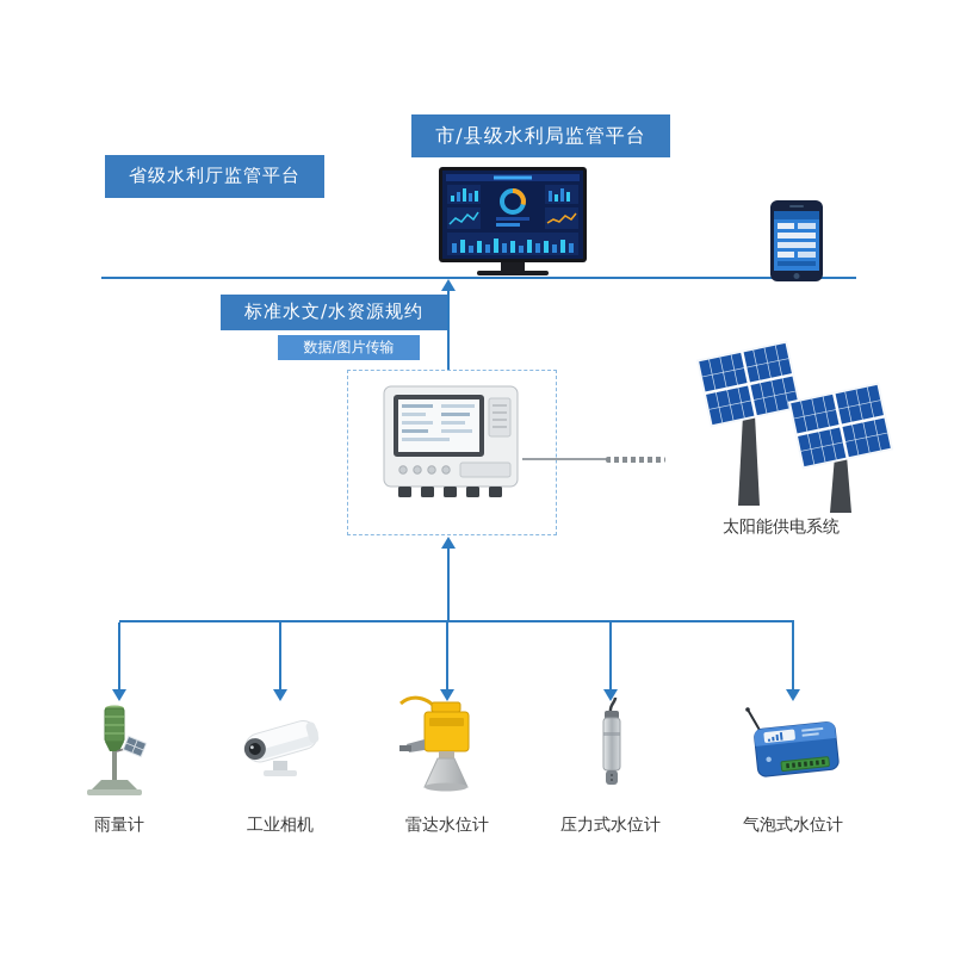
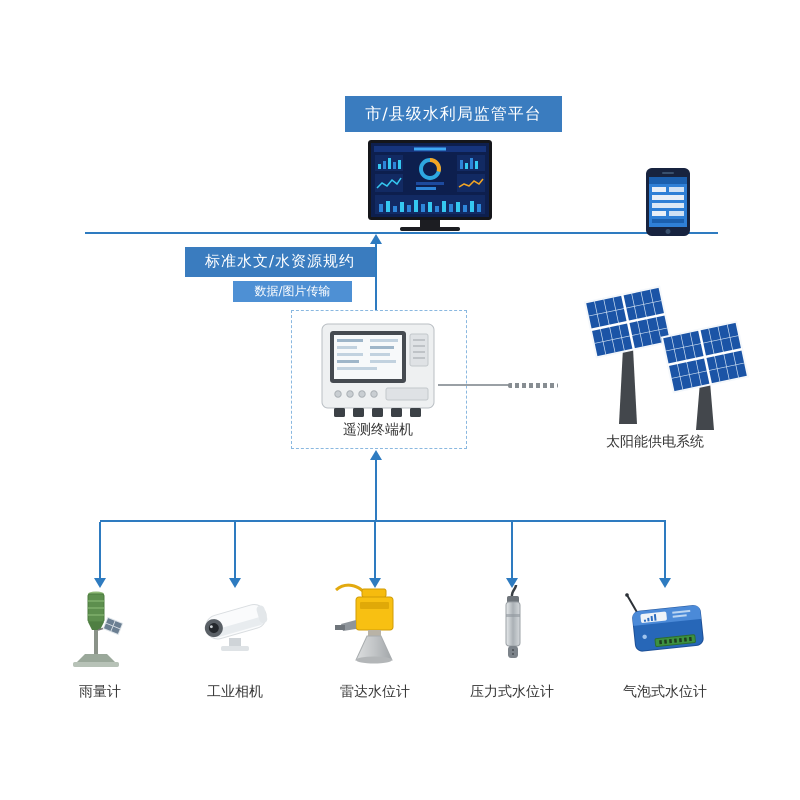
- 省级水利厅监管平台
  市/县级水利局监管平台
  标准水文/水资源规约
  数据/图片传输
+ 遥测终端机
  太阳能供电系统
  雨量计
  工业相机
  雷达水位计
  压力式水位计
  气泡式水位计
